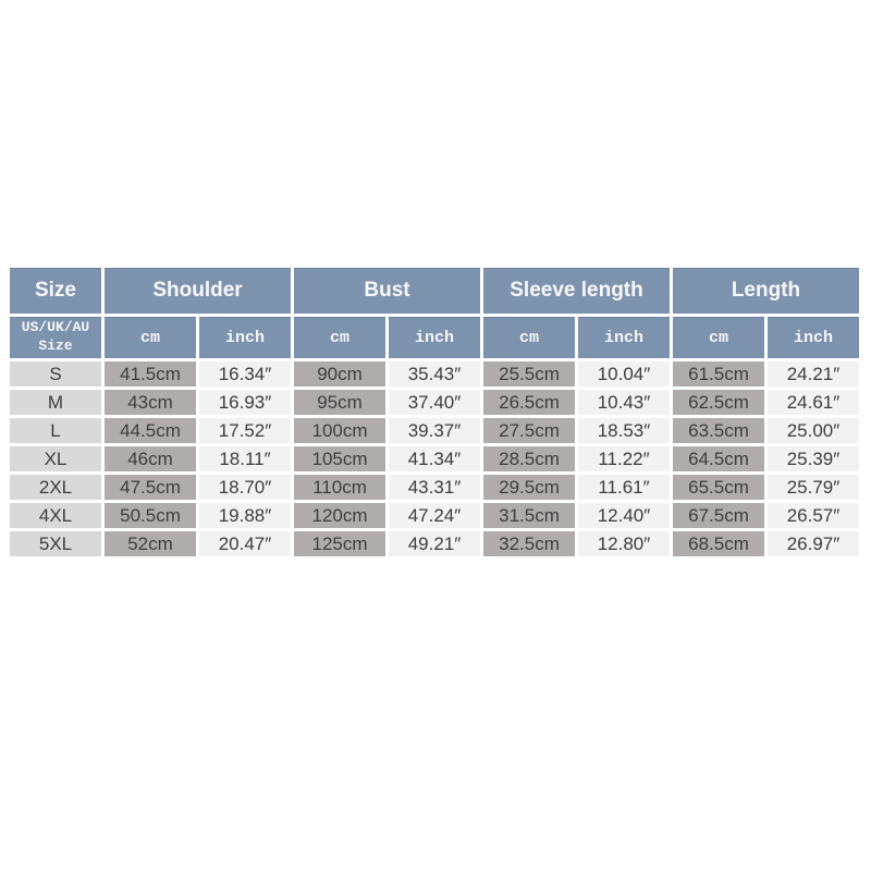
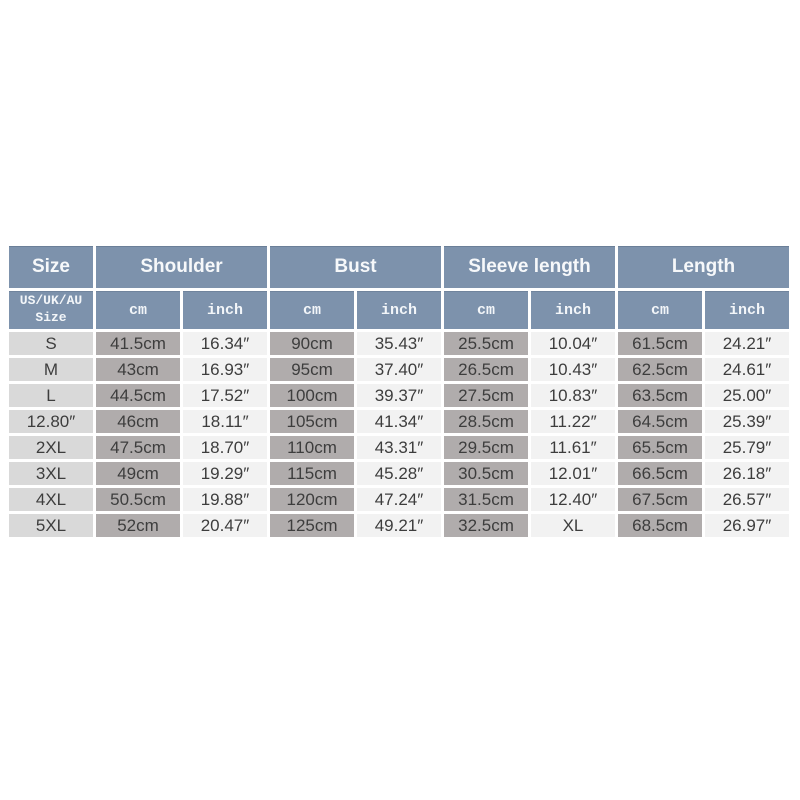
  Size	Shoulder	Bust	Sleeve length	Length
  US/UK/AU Size	cm	inch	cm	inch	cm	inch	cm	inch
  S	41.5cm	16.34″	90cm	35.43″	25.5cm	10.04″	61.5cm	24.21″
  M	43cm	16.93″	95cm	37.40″	26.5cm	10.43″	62.5cm	24.61″
- L	44.5cm	17.52″	100cm	39.37″	27.5cm	18.53″	63.5cm	25.00″
+ L	44.5cm	17.52″	100cm	39.37″	27.5cm	10.83″	63.5cm	25.00″
- XL	46cm	18.11″	105cm	41.34″	28.5cm	11.22″	64.5cm	25.39″
+ 12.80″	46cm	18.11″	105cm	41.34″	28.5cm	11.22″	64.5cm	25.39″
  2XL	47.5cm	18.70″	110cm	43.31″	29.5cm	11.61″	65.5cm	25.79″
+ 3XL	49cm	19.29″	115cm	45.28″	30.5cm	12.01″	66.5cm	26.18″
  4XL	50.5cm	19.88″	120cm	47.24″	31.5cm	12.40″	67.5cm	26.57″
- 5XL	52cm	20.47″	125cm	49.21″	32.5cm	12.80″	68.5cm	26.97″
+ 5XL	52cm	20.47″	125cm	49.21″	32.5cm	XL	68.5cm	26.97″
